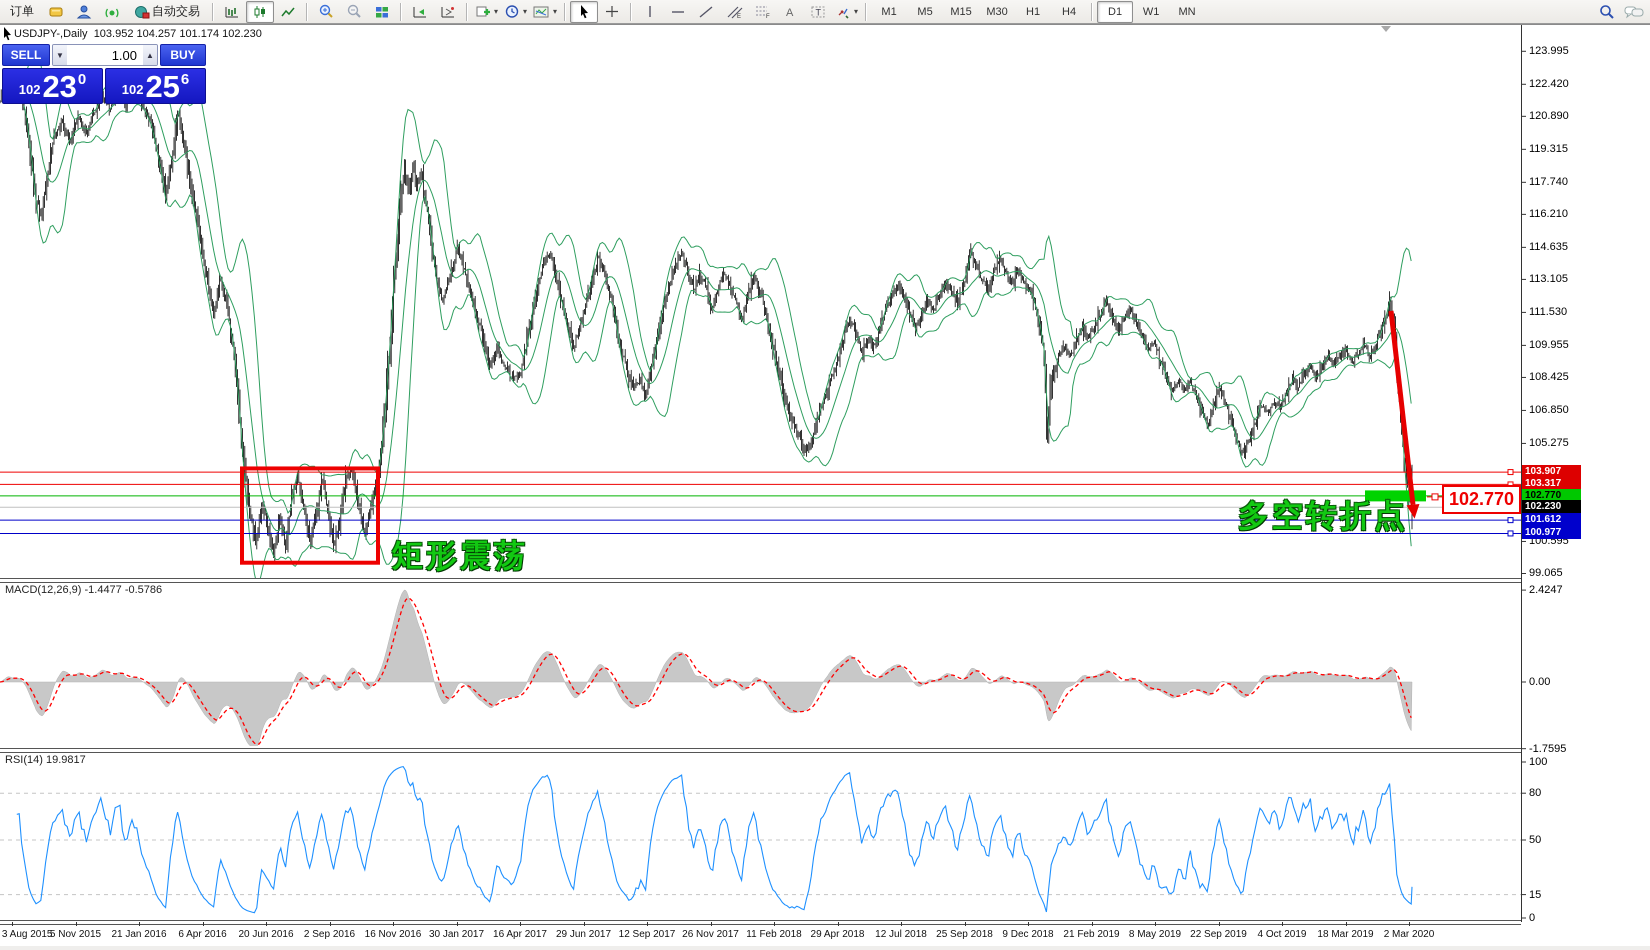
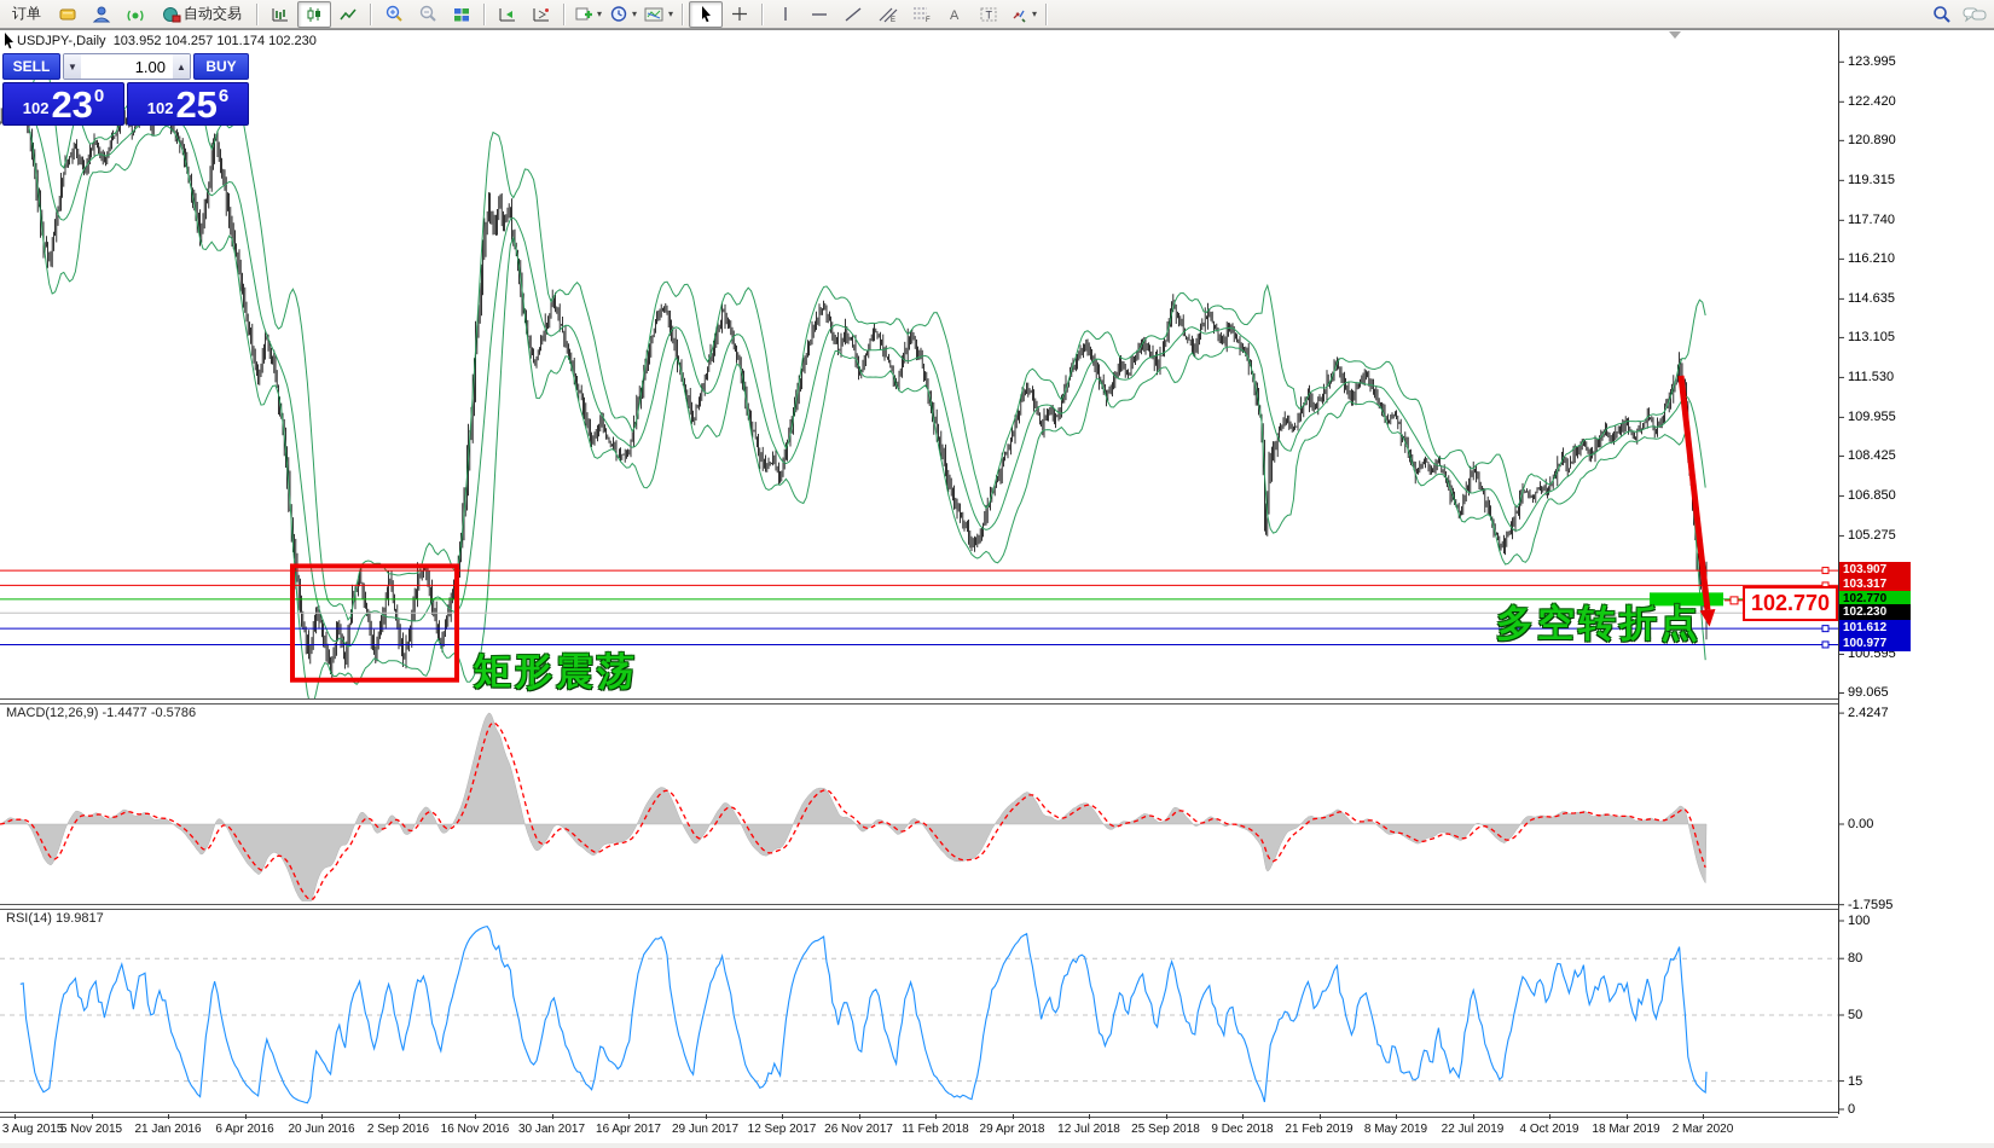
  订单
  自动交易
  ▾
  ▾
  ▾
  A
  T
  ▾
- M1
- M5
- M15
- M30
- H1
- H4
- D1
- W1
- MN
  USDJPY-,Daily 103.952 104.257 101.174 102.230
  MACD(12,26,9) -1.4477 -0.5786
  RSI(14) 19.9817
  SELL
  ▼
  1.00
  ▲
  BUY
  102
  23
  0
  102
  25
  6
  矩形震荡
  多空转折点
  102.770
  123.995
  122.420
  120.890
  119.315
  117.740
  116.210
  114.635
  113.105
  111.530
  109.955
  108.425
  106.850
  105.275
  100.595
  99.065
  2.4247
  0.00
  -1.7595
  100
  80
  50
  15
  0
  3 Aug 2015
  5 Nov 2015
  21 Jan 2016
  6 Apr 2016
  20 Jun 2016
  2 Sep 2016
  16 Nov 2016
  30 Jan 2017
  16 Apr 2017
  29 Jun 2017
  12 Sep 2017
  26 Nov 2017
  11 Feb 2018
  29 Apr 2018
  12 Jul 2018
  25 Sep 2018
  9 Dec 2018
  21 Feb 2019
  8 May 2019
- 22 Sep 2019
+ 22 Jul 2019
  4 Oct 2019
  18 Mar 2019
  2 Mar 2020
  103.907
  103.317
  102.770
  102.230
  101.612
  100.977
